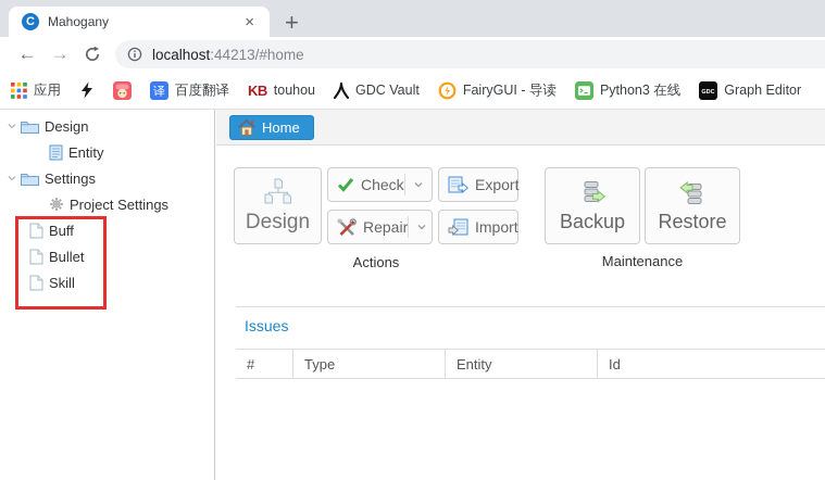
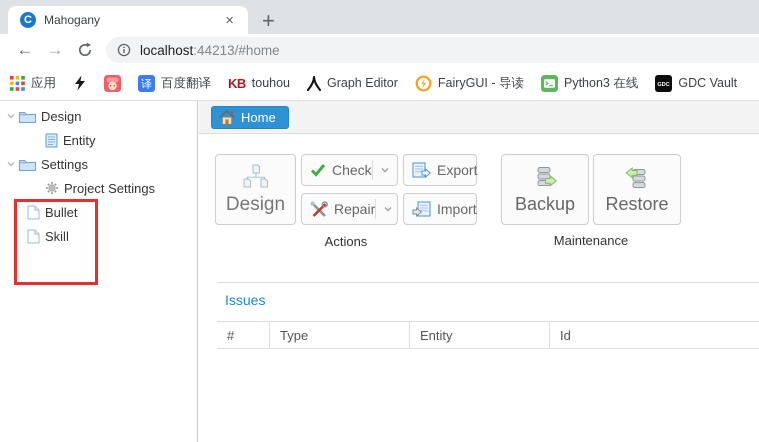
  C
  Mahogany
  ×
  +
  ←
  →
  localhost:44213/#home
  应用
  译
  百度翻译
  KB
  touhou
- GDC Vault
+ Graph Editor
  FairyGUI - 导读
  Python3 在线
- Graph Editor
+ GDC Vault
  Design
  Entity
  Settings
  Project Settings
- Buff
  Bullet
  Skill
  Home
  Design
  Check
  Export
  Repair
  Import
  Backup
  Restore
  Actions
  Maintenance
  Issues
  #
  Type
  Entity
  Id
